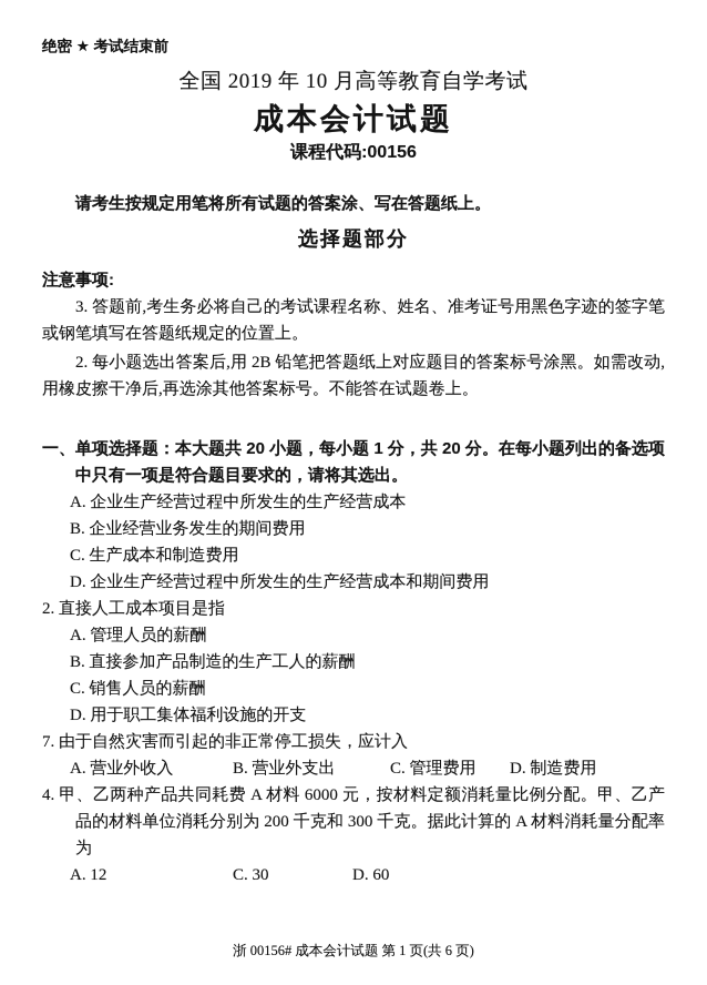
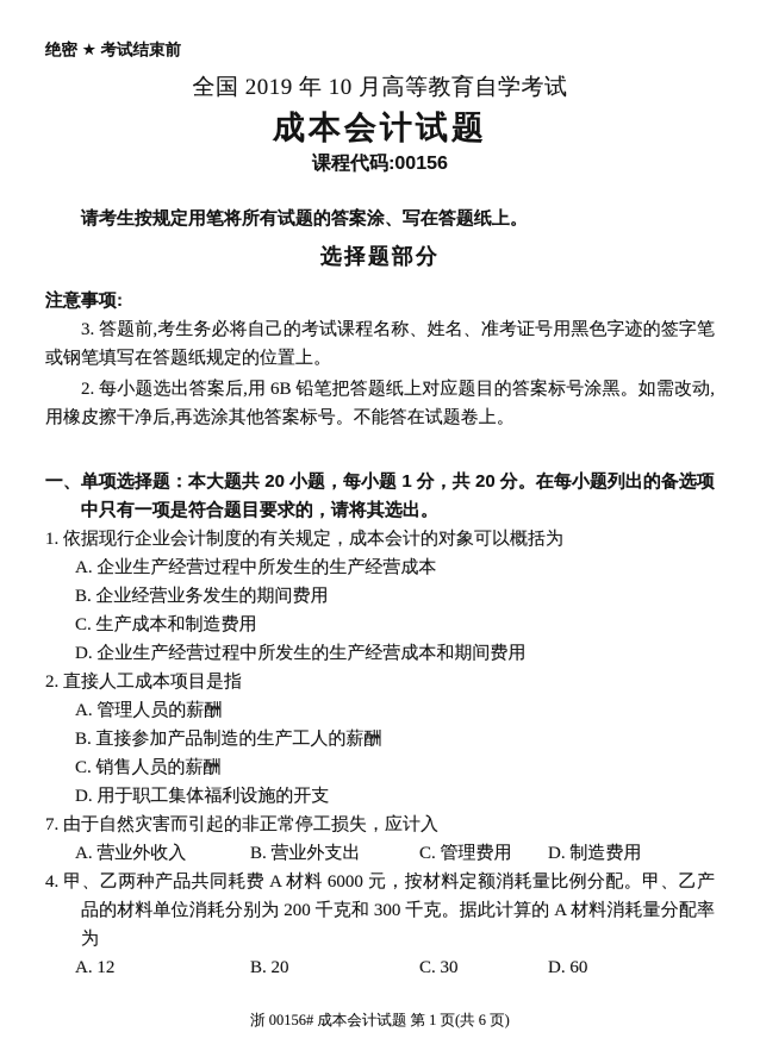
  绝密 ★ 考试结束前
  全国 2019 年 10 月高等教育自学考试
  成本会计试题
  课程代码:00156
  请考生按规定用笔将所有试题的答案涂、写在答题纸上。
  选择题部分
  注意事项:
  3. 答题前,考生务必将自己的考试课程名称、姓名、准考证号用黑色字迹的签字笔或钢笔填写在答题纸规定的位置上。
- 2. 每小题选出答案后,用 2B 铅笔把答题纸上对应题目的答案标号涂黑。如需改动,用橡皮擦干净后,再选涂其他答案标号。不能答在试题卷上。
+ 2. 每小题选出答案后,用 6B 铅笔把答题纸上对应题目的答案标号涂黑。如需改动,用橡皮擦干净后,再选涂其他答案标号。不能答在试题卷上。
  一、单项选择题：本大题共 20 小题，每小题 1 分，共 20 分。在每小题列出的备选项中只有一项是符合题目要求的，请将其选出。
+ 1. 依据现行企业会计制度的有关规定，成本会计的对象可以概括为
  A. 企业生产经营过程中所发生的生产经营成本
  B. 企业经营业务发生的期间费用
  C. 生产成本和制造费用
  D. 企业生产经营过程中所发生的生产经营成本和期间费用
  2. 直接人工成本项目是指
  A. 管理人员的薪酬
  B. 直接参加产品制造的生产工人的薪酬
  C. 销售人员的薪酬
  D. 用于职工集体福利设施的开支
  7. 由于自然灾害而引起的非正常停工损失，应计入
  A. 营业外收入
  B. 营业外支出
  C. 管理费用
  D. 制造费用
  4. 甲、乙两种产品共同耗费 A 材料 6000 元，按材料定额消耗量比例分配。甲、乙产品的材料单位消耗分别为 200 千克和 300 千克。据此计算的 A 材料消耗量分配率为
  A. 12
+ B. 20
  C. 30
  D. 60
  浙 00156# 成本会计试题 第 1 页(共 6 页)
